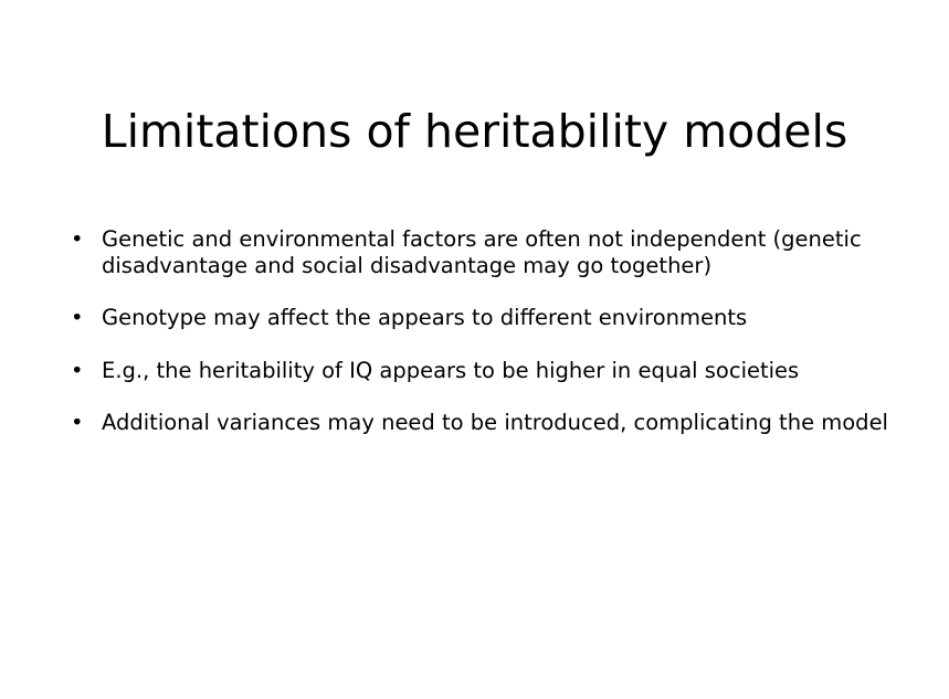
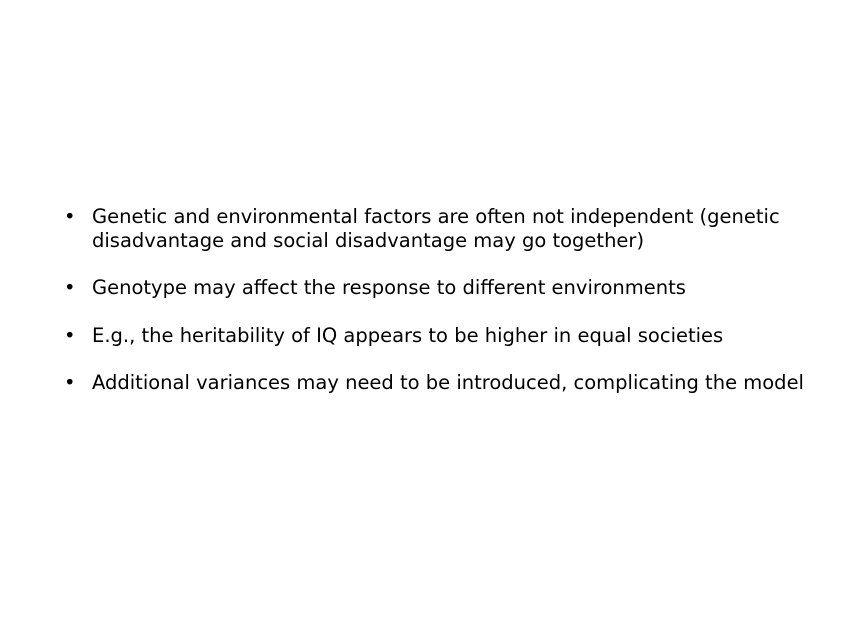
- Limitations of heritability models
  •
  Genetic and environmental factors are often not independent (genetic disadvantage and social disadvantage may go together)
  •
- Genotype may affect the appears to different environments
+ Genotype may affect the response to different environments
  •
  E.g., the heritability of IQ appears to be higher in equal societies
  •
  Additional variances may need to be introduced, complicating the model
